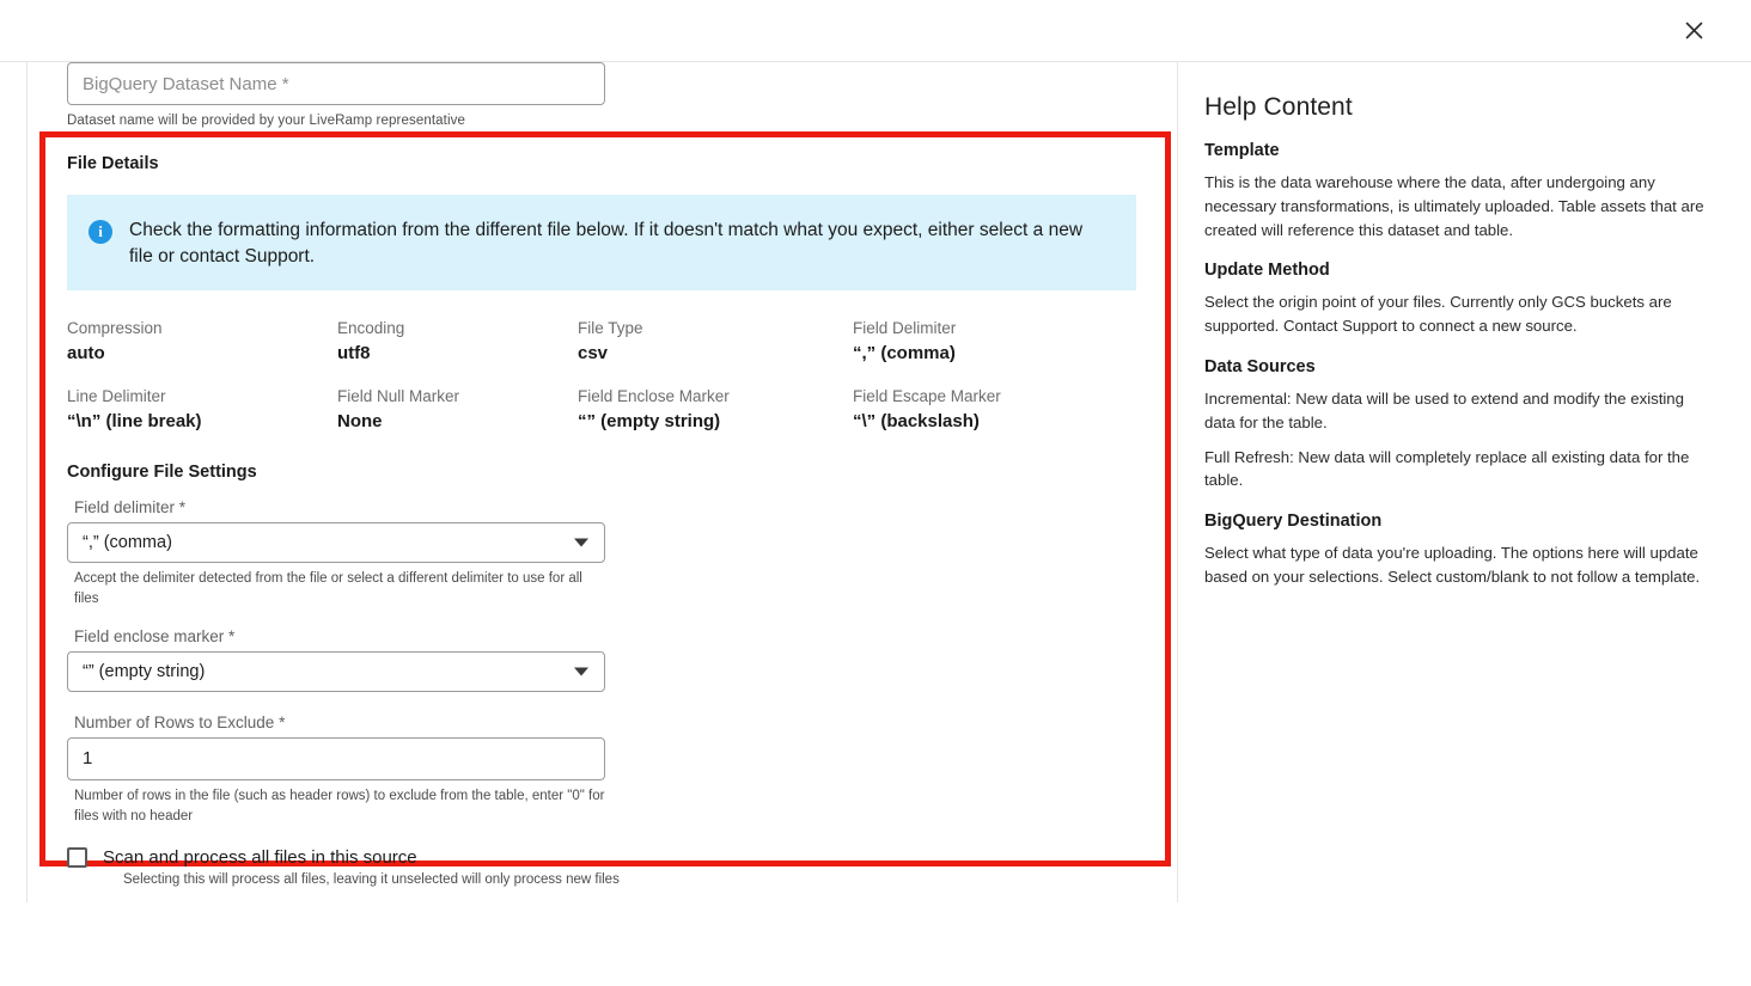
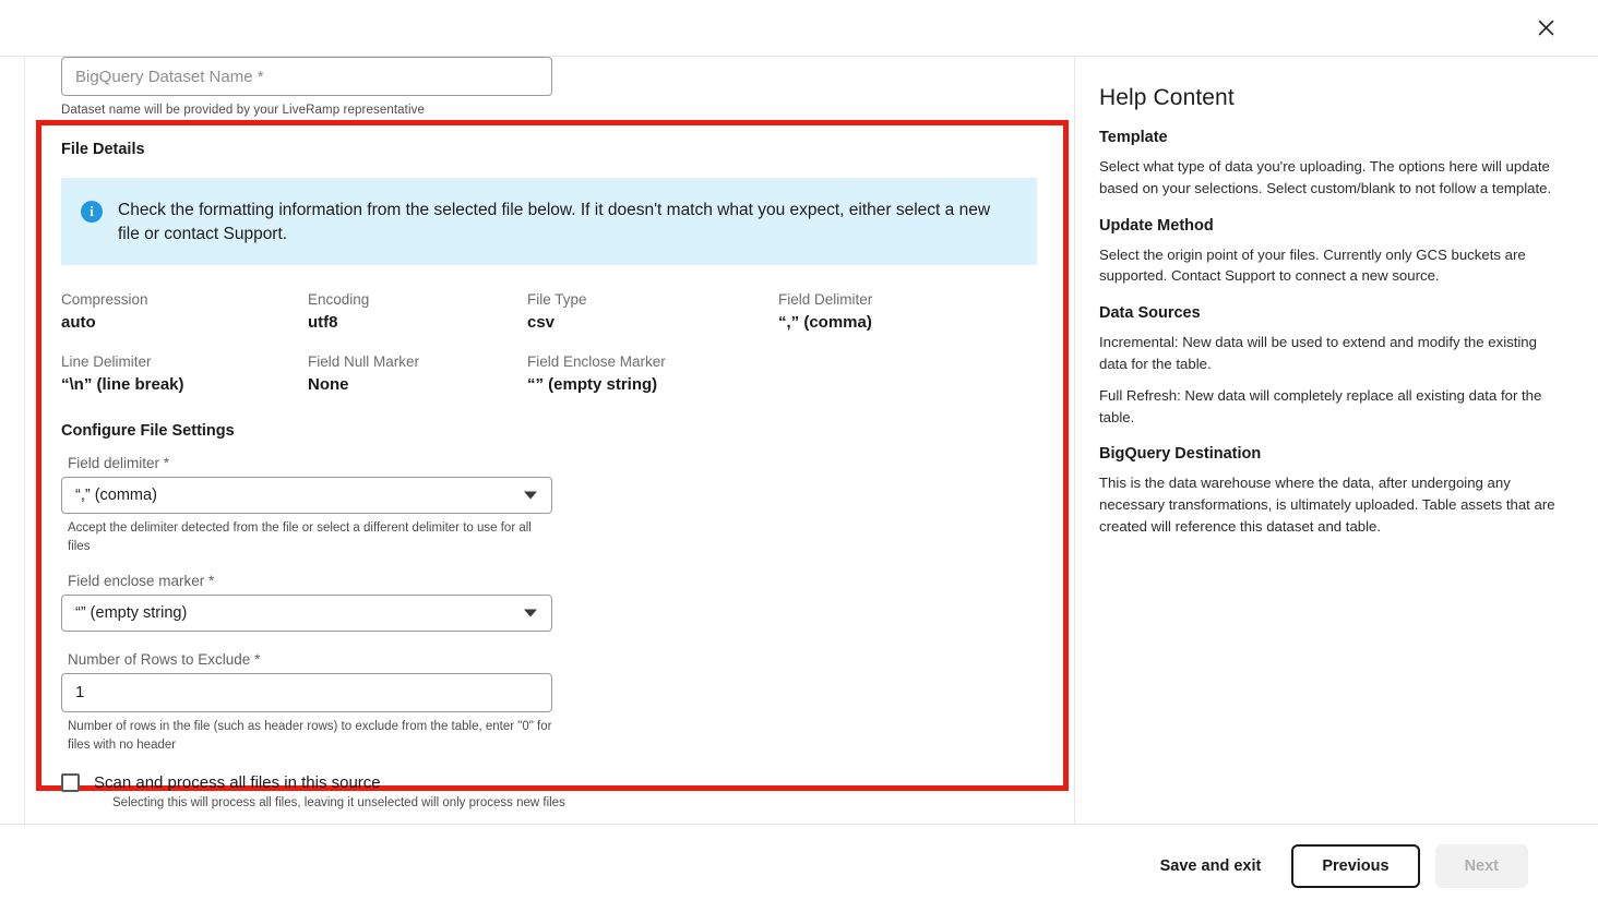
  BigQuery Dataset Name *
  Dataset name will be provided by your LiveRamp representative
  File Details
  i
- Check the formatting information from the different file below. If it doesn't match what you expect, either select a new file or contact Support.
+ Check the formatting information from the selected file below. If it doesn't match what you expect, either select a new file or contact Support.
  Compression
  auto
  Encoding
  utf8
  File Type
  csv
  Field Delimiter
  “,” (comma)
  Line Delimiter
  “\n” (line break)
  Field Null Marker
  None
  Field Enclose Marker
  “” (empty string)
- Field Escape Marker
- “\” (backslash)
  Configure File Settings
  Field delimiter *
  “,” (comma)
  Accept the delimiter detected from the file or select a different delimiter to use for all files
  Field enclose marker *
  “” (empty string)
  Number of Rows to Exclude *
  1
  Number of rows in the file (such as header rows) to exclude from the table, enter "0" for files with no header
  Scan and process all files in this source
  Selecting this will process all files, leaving it unselected will only process new files
  Help Content
  Template
- This is the data warehouse where the data, after undergoing any necessary transformations, is ultimately uploaded. Table assets that are created will reference this dataset and table.
+ Select what type of data you're uploading. The options here will update based on your selections. Select custom/blank to not follow a template.
  Update Method
  Select the origin point of your files. Currently only GCS buckets are supported. Contact Support to connect a new source.
  Data Sources
  Incremental: New data will be used to extend and modify the existing data for the table.
  Full Refresh: New data will completely replace all existing data for the table.
  BigQuery Destination
- Select what type of data you're uploading. The options here will update based on your selections. Select custom/blank to not follow a template.
+ This is the data warehouse where the data, after undergoing any necessary transformations, is ultimately uploaded. Table assets that are created will reference this dataset and table.
+ Save and exit
+ Previous
+ Next
